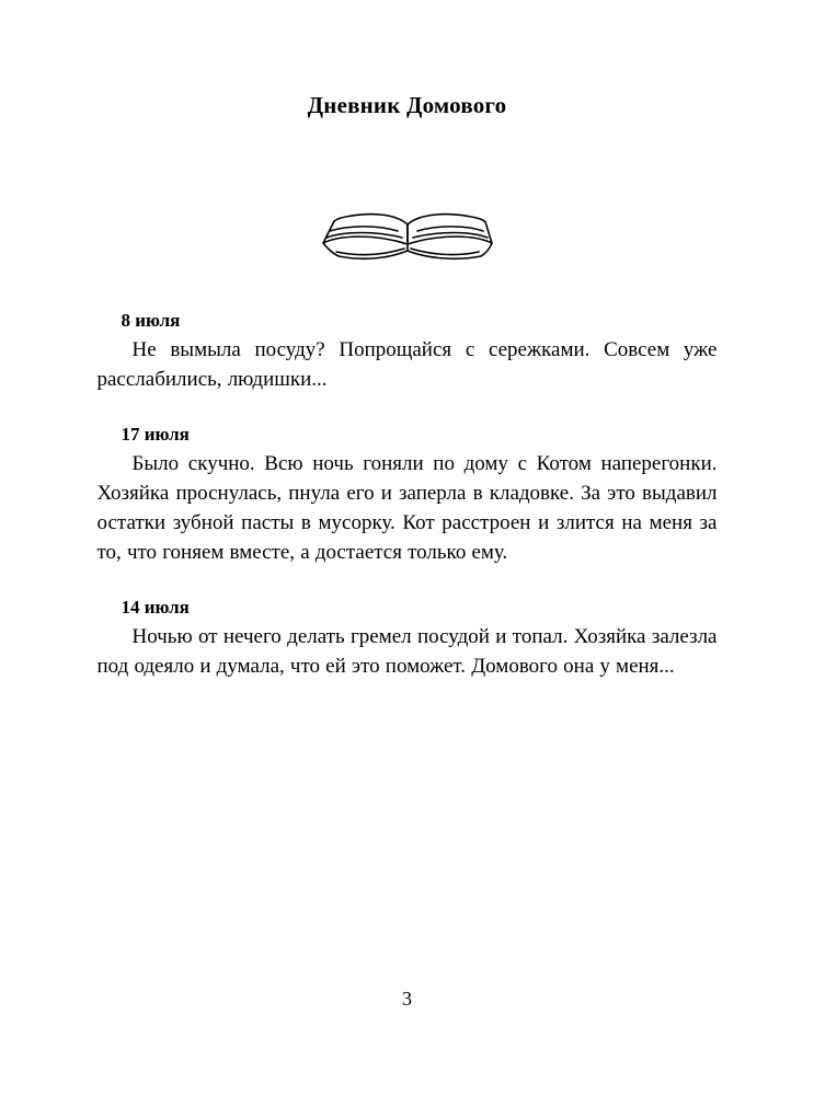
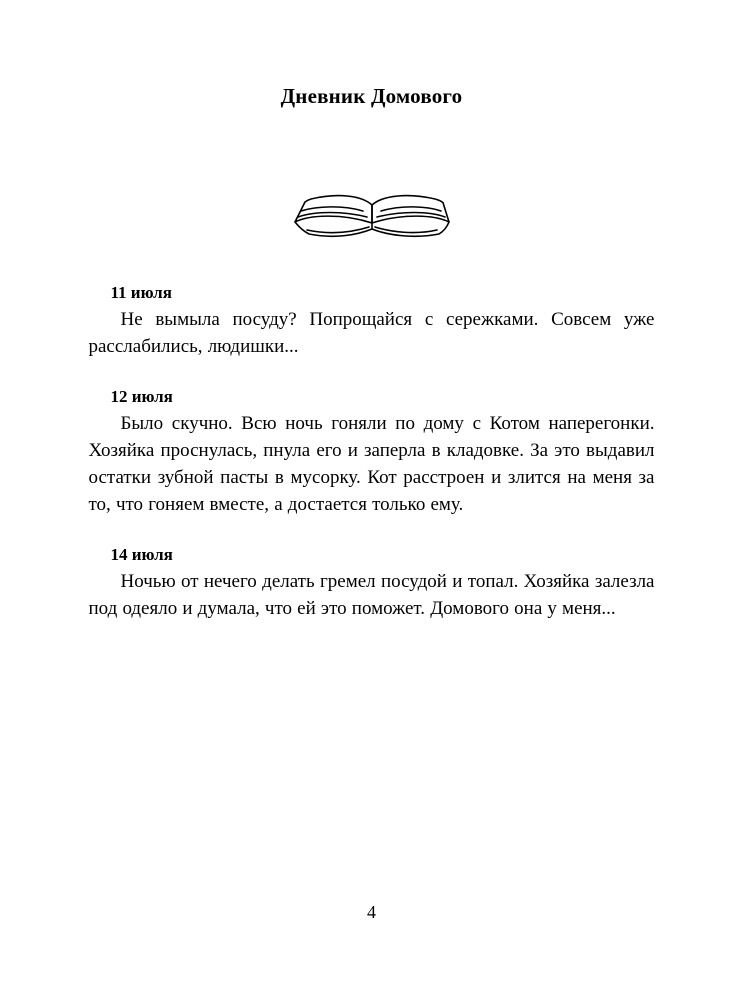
  Дневник Домового
- 8 июля
+ 11 июля
  Не вымыла посуду? Попрощайся с сережками. Совсем уже расслабились, людишки...
- 17 июля
+ 12 июля
  Было скучно. Всю ночь гоняли по дому с Котом наперегонки. Хозяйка проснулась, пнула его и заперла в кладовке. За это выдавил остатки зубной пасты в мусорку. Кот расстроен и злится на меня за то, что гоняем вместе, а достается только ему.
  14 июля
  Ночью от нечего делать гремел посудой и топал. Хозяйка залезла под одеяло и думала, что ей это поможет. Домового она у меня...
- 3
+ 4
